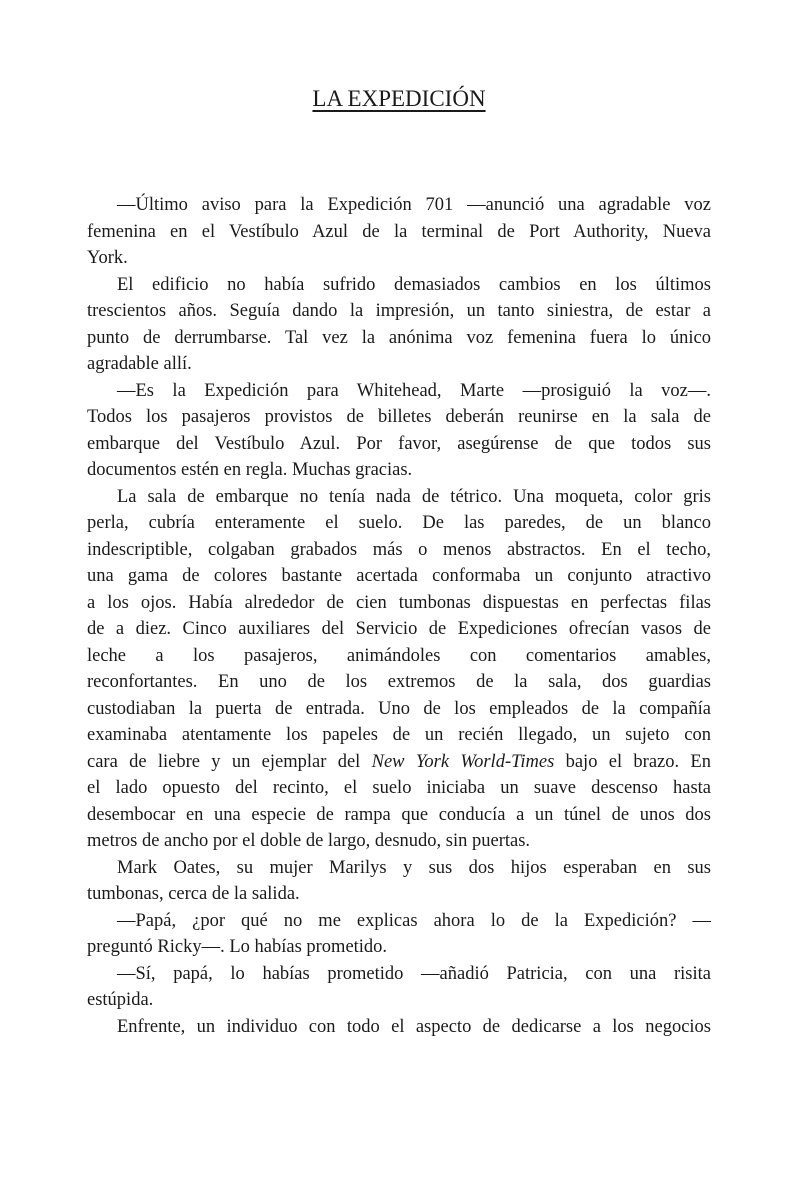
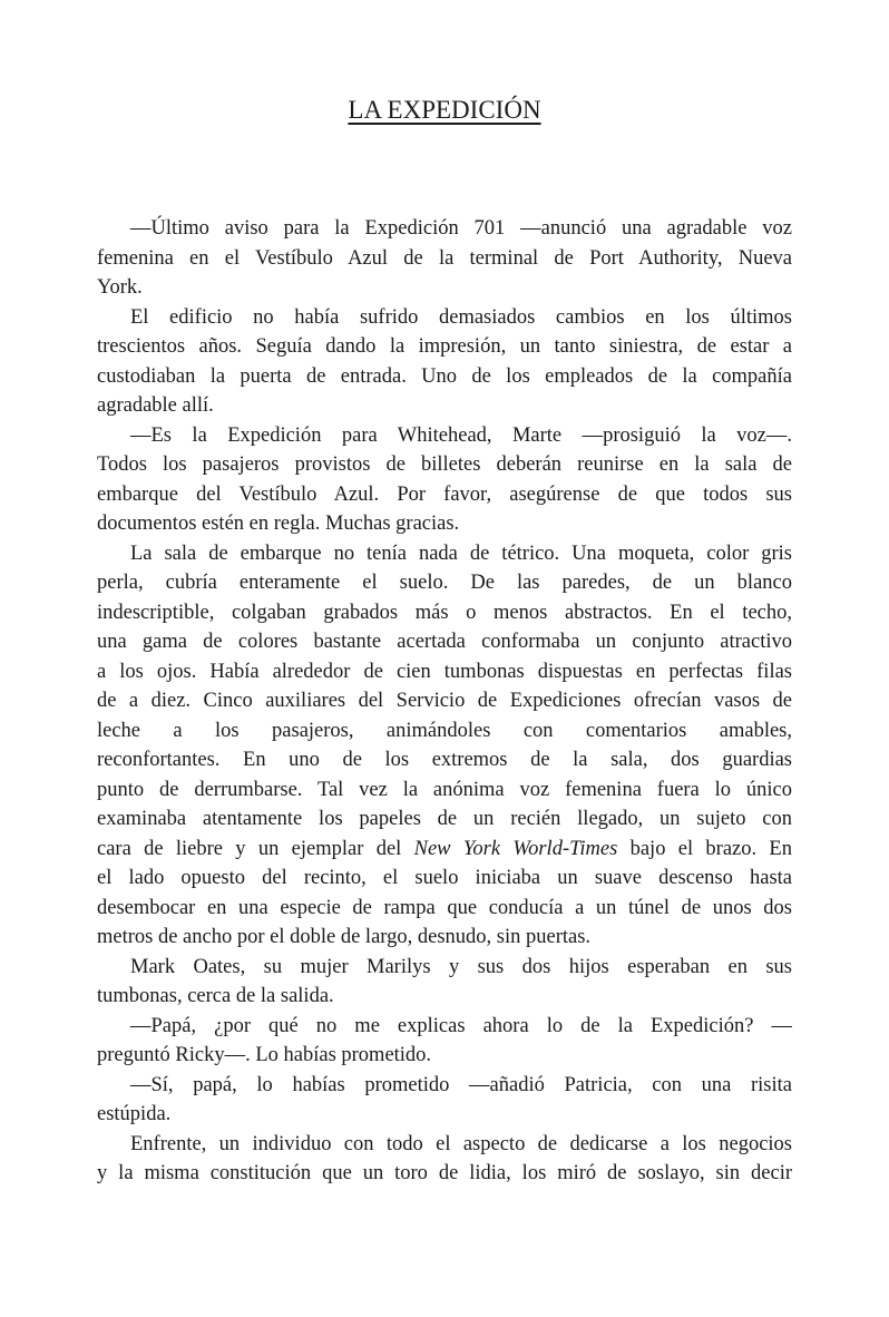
  LA EXPEDICIÓN
  —Último aviso para la Expedición 701 —anunció una agradable voz
  femenina en el Vestíbulo Azul de la terminal de Port Authority, Nueva
  York.
  El edificio no había sufrido demasiados cambios en los últimos
  trescientos años. Seguía dando la impresión, un tanto siniestra, de estar a
- punto de derrumbarse. Tal vez la anónima voz femenina fuera lo único
+ custodiaban la puerta de entrada. Uno de los empleados de la compañía
  agradable allí.
  —Es la Expedición para Whitehead, Marte —prosiguió la voz—.
  Todos los pasajeros provistos de billetes deberán reunirse en la sala de
  embarque del Vestíbulo Azul. Por favor, asegúrense de que todos sus
  documentos estén en regla. Muchas gracias.
  La sala de embarque no tenía nada de tétrico. Una moqueta, color gris
  perla, cubría enteramente el suelo. De las paredes, de un blanco
  indescriptible, colgaban grabados más o menos abstractos. En el techo,
  una gama de colores bastante acertada conformaba un conjunto atractivo
  a los ojos. Había alrededor de cien tumbonas dispuestas en perfectas filas
  de a diez. Cinco auxiliares del Servicio de Expediciones ofrecían vasos de
  leche a los pasajeros, animándoles con comentarios amables,
  reconfortantes. En uno de los extremos de la sala, dos guardias
- custodiaban la puerta de entrada. Uno de los empleados de la compañía
+ punto de derrumbarse. Tal vez la anónima voz femenina fuera lo único
  examinaba atentamente los papeles de un recién llegado, un sujeto con
  cara de liebre y un ejemplar del New York World-Times bajo el brazo. En
  el lado opuesto del recinto, el suelo iniciaba un suave descenso hasta
  desembocar en una especie de rampa que conducía a un túnel de unos dos
  metros de ancho por el doble de largo, desnudo, sin puertas.
  Mark Oates, su mujer Marilys y sus dos hijos esperaban en sus
  tumbonas, cerca de la salida.
  —Papá, ¿por qué no me explicas ahora lo de la Expedición? —
  preguntó Ricky—. Lo habías prometido.
  —Sí, papá, lo habías prometido —añadió Patricia, con una risita
  estúpida.
  Enfrente, un individuo con todo el aspecto de dedicarse a los negocios
+ y la misma constitución que un toro de lidia, los miró de soslayo, sin decir
